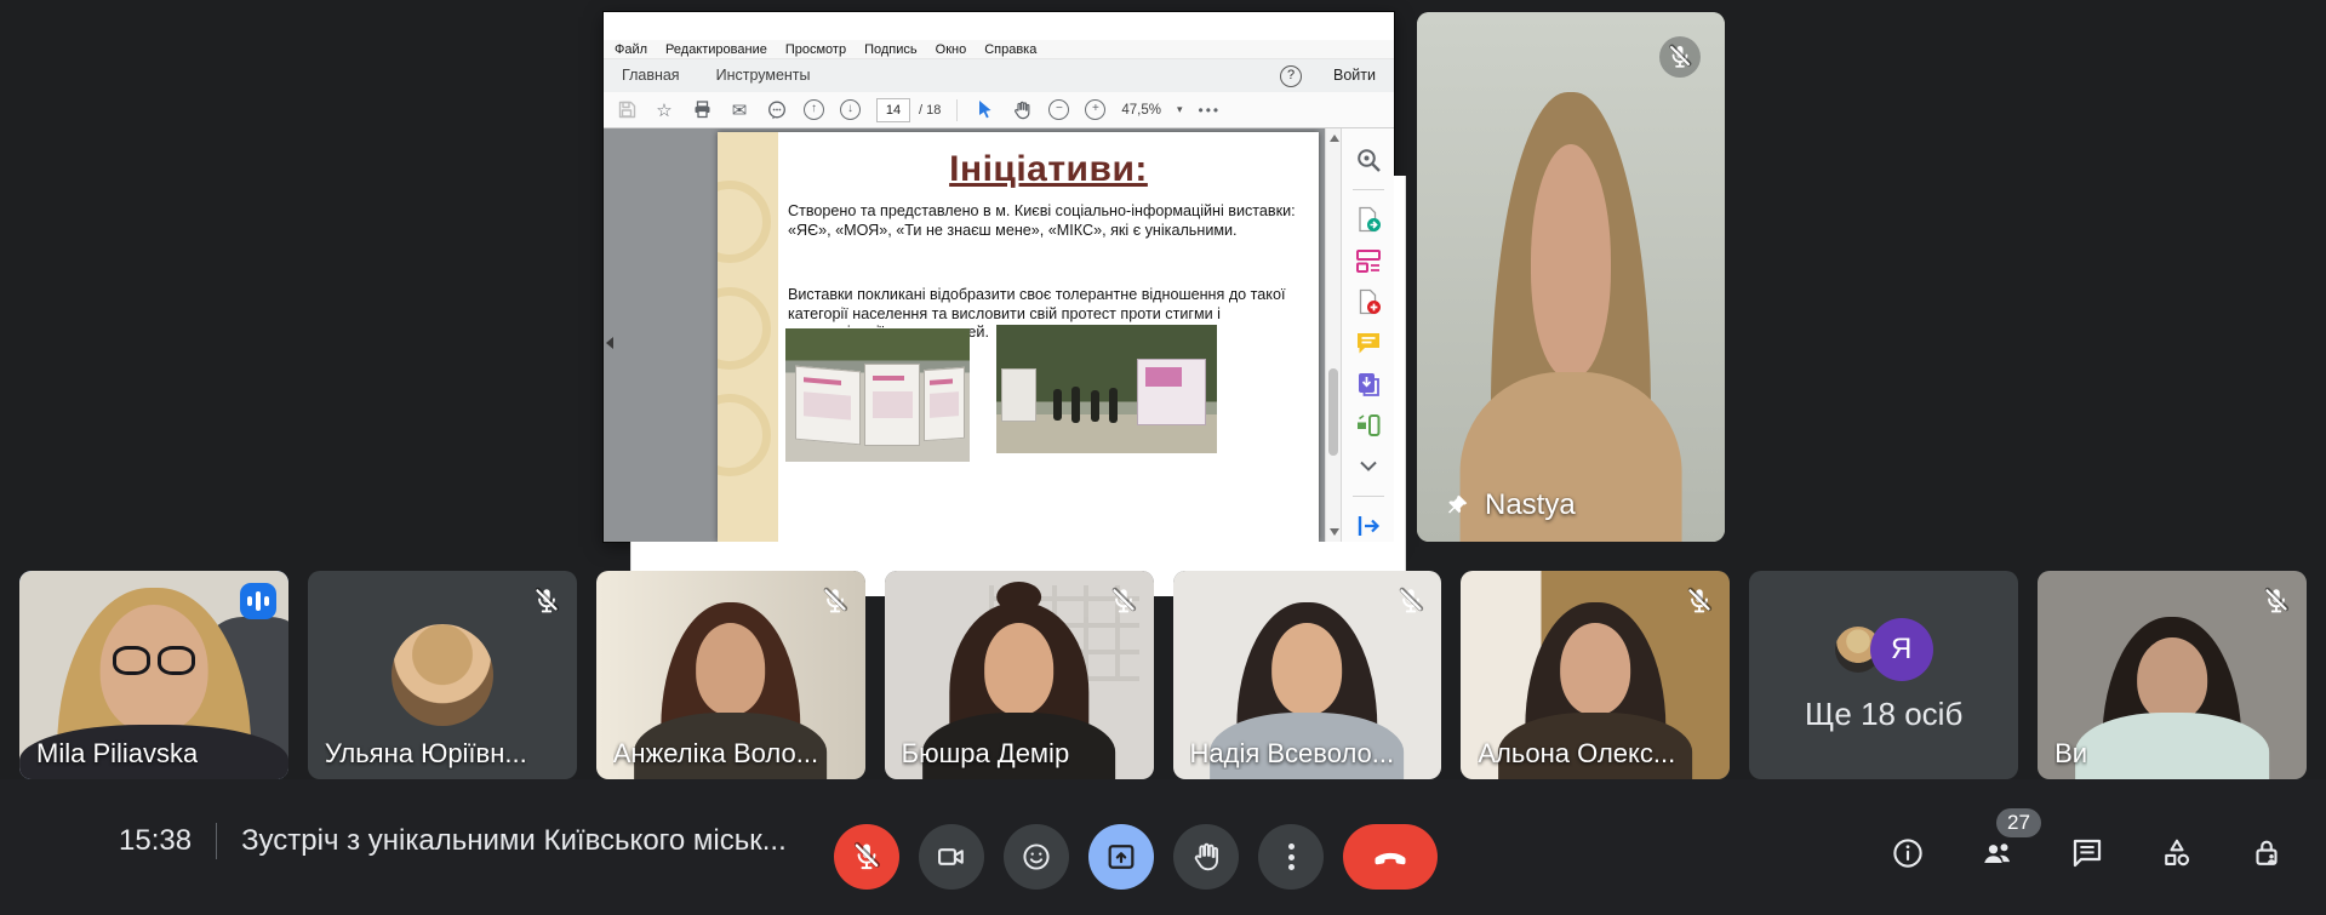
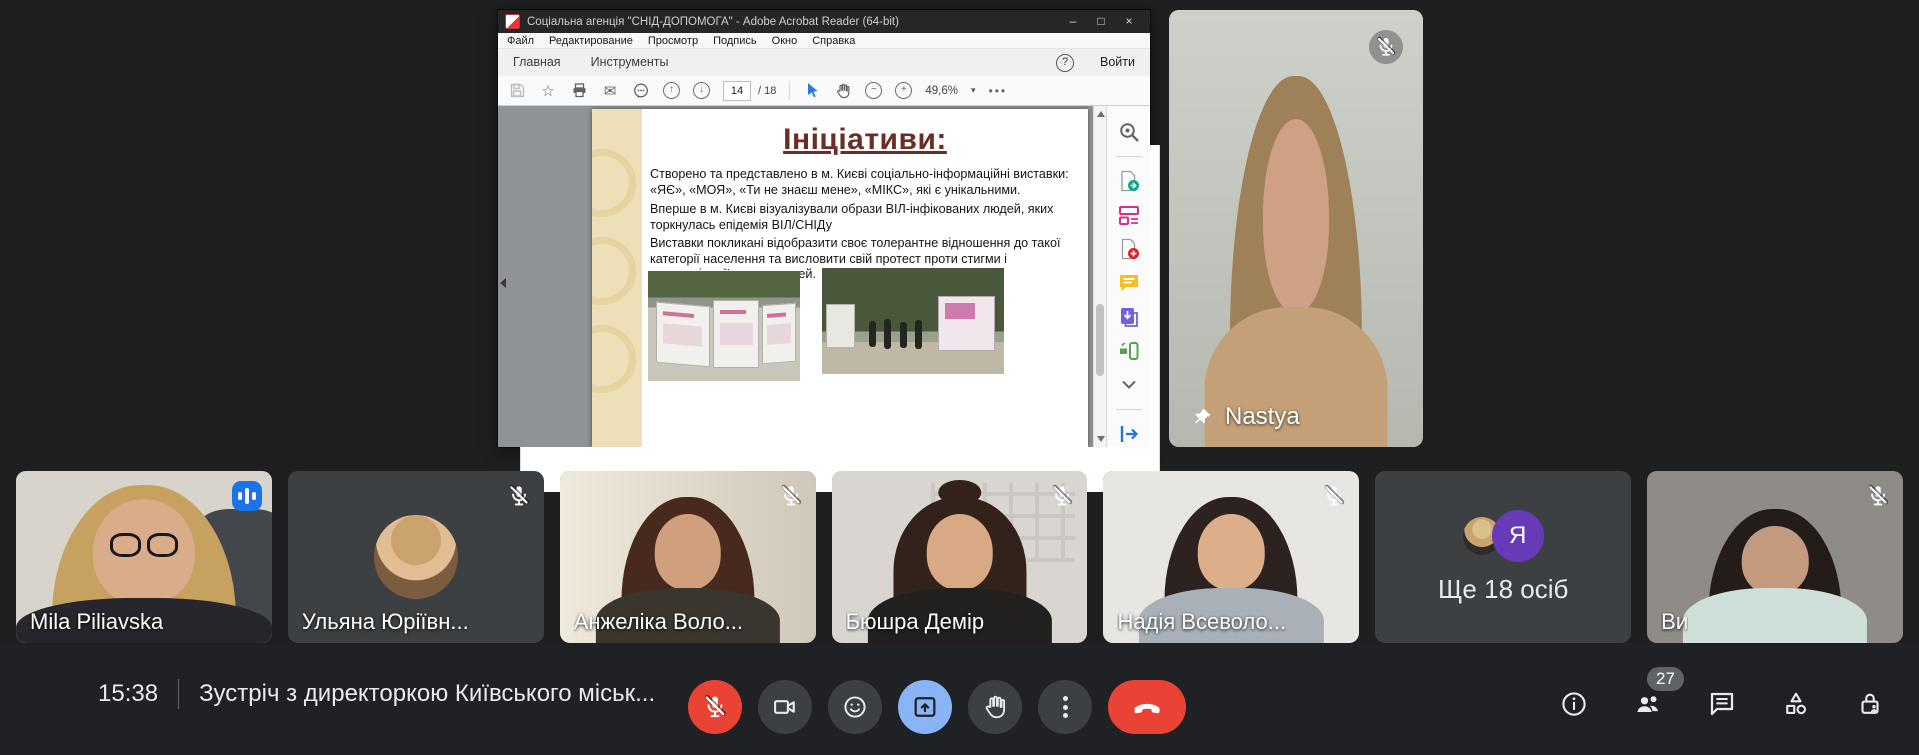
+ Соціальна агенція "СНІД-ДОПОМОГА" - Adobe Acrobat Reader (64-bit)
+ –
+ □
+ ×
  Файл
  Редактирование
  Просмотр
  Подпись
  Окно
  Справка
  Главная
  Инструменты
  ?
  Войти
  ☆
  ✉
  ↑
  ↓
  14
  / 18
  −
  +
- 47,5%
+ 49,6%
  ▾
  •••
  Ініціативи:
  Створено та представлено в м. Києві соціально-інформаційні виставки: «ЯЄ», «МОЯ», «Ти не знаєш мене», «МІКС», які є унікальними.
+ Вперше в м. Києві візуалізували образи ВІЛ-інфікованих людей, яких торкнулась епідемія ВІЛ/СНІДу
  Виставки покликані відобразити своє толерантне відношення до такої категорії населення та висловити свій протест проти стигми і ей.
  Nastya
  Mila Piliavska
  Ульяна Юріївн...
  Анжеліка Воло...
  Бюшра Демір
  Надія Всеволо...
- Альона Олекс...
  Я
  Ще 18 осіб
  Ви
  15:38
- Зустріч з унікальними Київського міськ...
+ Зустріч з директоркою Київського міськ...
  27
